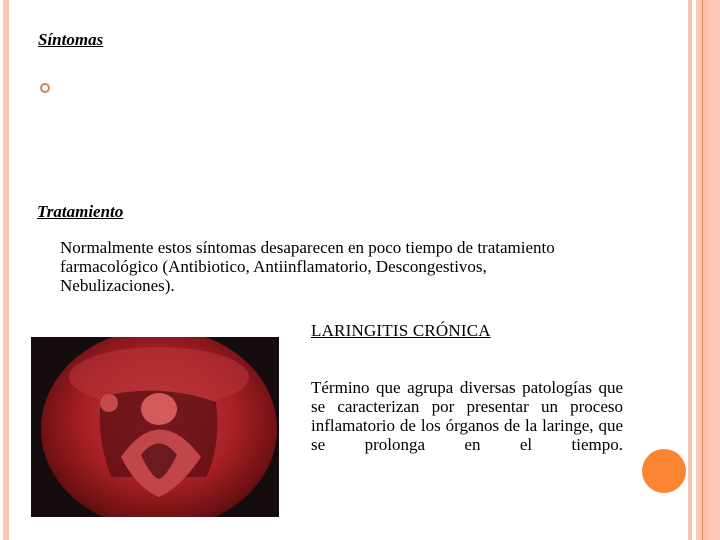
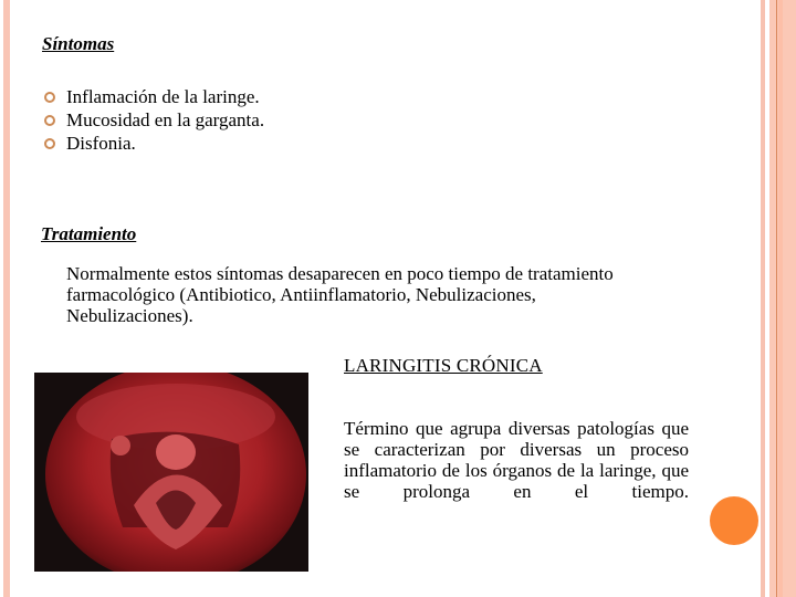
  Síntomas
+ Inflamación de la laringe.
+ Mucosidad en la garganta.
+ Disfonia.
  Tratamiento
- Normalmente estos síntomas desaparecen en poco tiempo de tratamiento farmacológico (Antibiotico, Antiinflamatorio, Descongestivos, Nebulizaciones).
+ Normalmente estos síntomas desaparecen en poco tiempo de tratamiento farmacológico (Antibiotico, Antiinflamatorio, Nebulizaciones, Nebulizaciones).
  LARINGITIS CRÓNICA
- Término que agrupa diversas patologías que se caracterizan por presentar un proceso inflamatorio de los órganos de la laringe, que se prolonga en el tiempo.
+ Término que agrupa diversas patologías que se caracterizan por diversas un proceso inflamatorio de los órganos de la laringe, que se prolonga en el tiempo.
